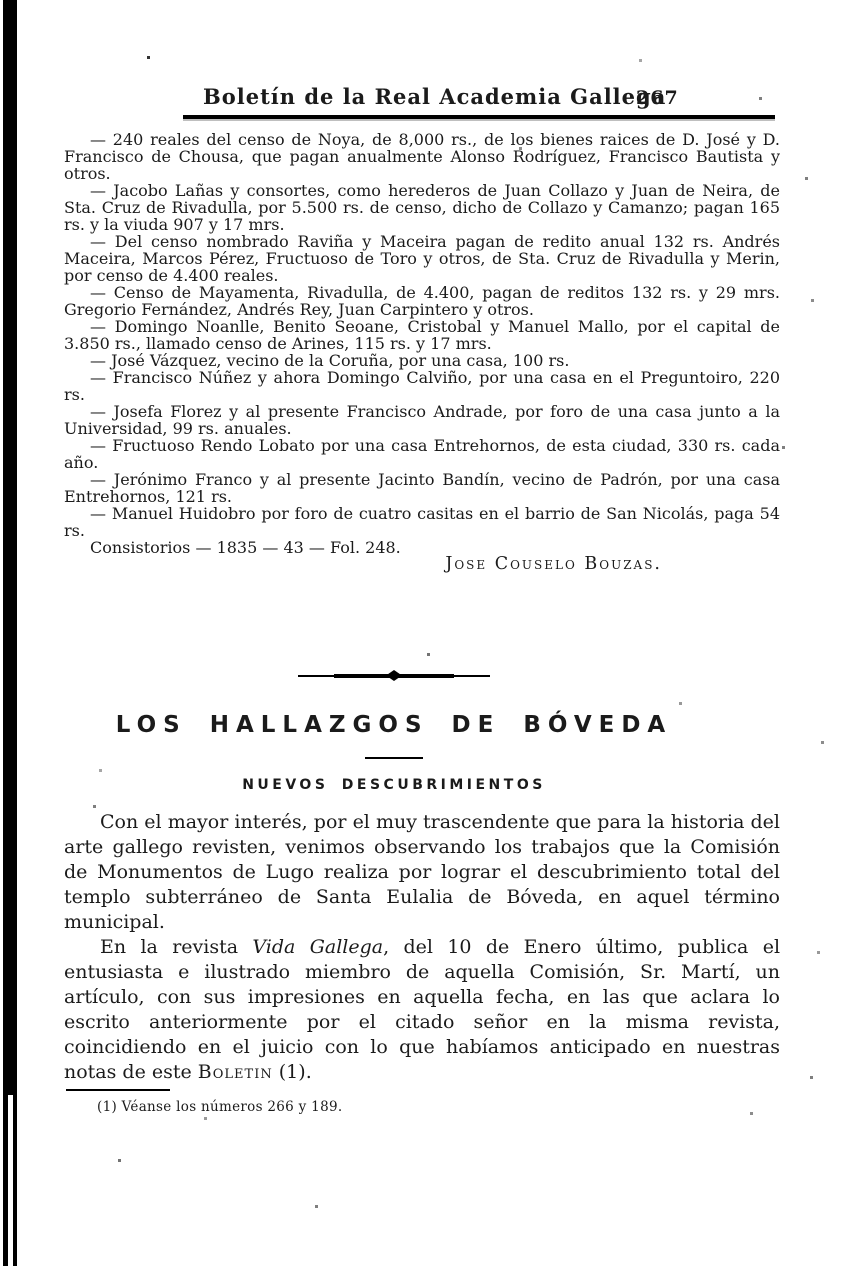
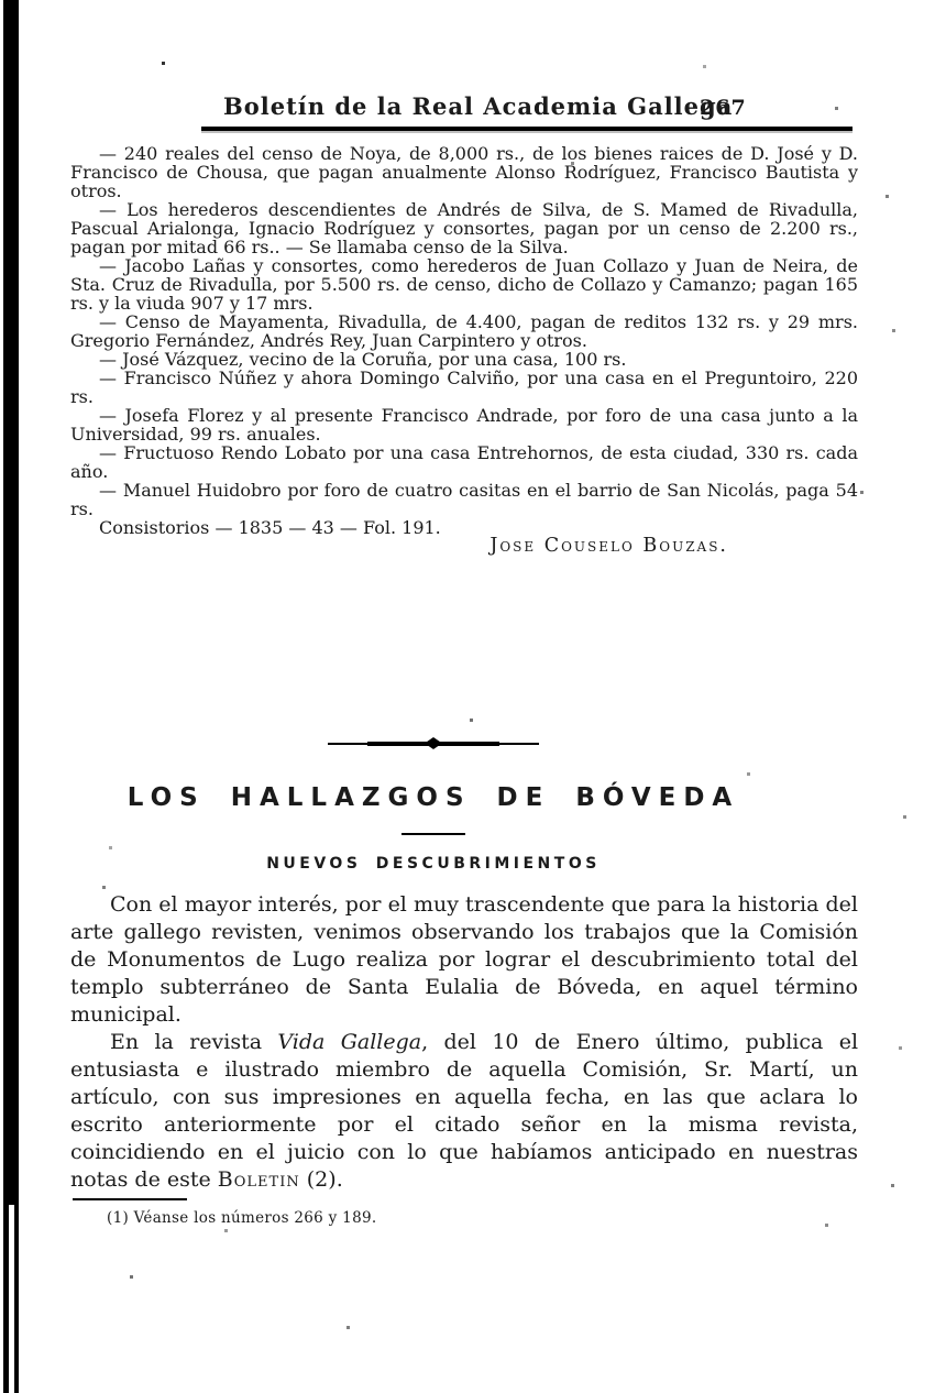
  Boletín de la Real Academia Gallega
  267
  — 240 reales del censo de Noya, de 8,000 rs., de los bienes raices de D. José y D. Francisco de Chousa, que pagan anualmente Alonso Rodríguez, Francisco Bautista y otros.
+ — Los herederos descendientes de Andrés de Silva, de S. Mamed de Rivadulla, Pascual Arialonga, Ignacio Rodríguez y consortes, pagan por un censo de 2.200 rs., pagan por mitad 66 rs.. — Se llamaba censo de la Silva.
  — Jacobo Lañas y consortes, como herederos de Juan Collazo y Juan de Neira, de Sta. Cruz de Rivadulla, por 5.500 rs. de censo, dicho de Collazo y Camanzo; pagan 165 rs. y la viuda 907 y 17 mrs.
- — Del censo nombrado Raviña y Maceira pagan de redito anual 132 rs. Andrés Maceira, Marcos Pérez, Fructuoso de Toro y otros, de Sta. Cruz de Rivadulla y Merin, por censo de 4.400 reales.
  — Censo de Mayamenta, Rivadulla, de 4.400, pagan de reditos 132 rs. y 29 mrs. Gregorio Fernández, Andrés Rey, Juan Carpintero y otros.
- — Domingo Noanlle, Benito Seoane, Cristobal y Manuel Mallo, por el capital de 3.850 rs., llamado censo de Arines, 115 rs. y 17 mrs.
  — José Vázquez, vecino de la Coruña, por una casa, 100 rs.
  — Francisco Núñez y ahora Domingo Calviño, por una casa en el Preguntoiro, 220 rs.
  — Josefa Florez y al presente Francisco Andrade, por foro de una casa junto a la Universidad, 99 rs. anuales.
  — Fructuoso Rendo Lobato por una casa Entrehornos, de esta ciudad, 330 rs. cada año.
- — Jerónimo Franco y al presente Jacinto Bandín, vecino de Padrón, por una casa Entrehornos, 121 rs.
  — Manuel Huidobro por foro de cuatro casitas en el barrio de San Nicolás, paga 54 rs.
- Consistorios — 1835 — 43 — Fol. 248.
+ Consistorios — 1835 — 43 — Fol. 191.
  Jose Couselo Bouzas.
  LOS HALLAZGOS DE BÓVEDA
  NUEVOS DESCUBRIMIENTOS
  Con el mayor interés, por el muy trascendente que para la historia del arte gallego revisten, venimos observando los trabajos que la Comisión de Monumentos de Lugo realiza por lograr el descubrimiento total del templo subterráneo de Santa Eulalia de Bóveda, en aquel término municipal.
- En la revista Vida Gallega, del 10 de Enero último, publica el entusiasta e ilustrado miembro de aquella Comisión, Sr. Martí, un artículo, con sus impresiones en aquella fecha, en las que aclara lo escrito anteriormente por el citado señor en la misma revista, coincidiendo en el juicio con lo que habíamos anticipado en nuestras notas de este Boletin (1).
+ En la revista Vida Gallega, del 10 de Enero último, publica el entusiasta e ilustrado miembro de aquella Comisión, Sr. Martí, un artículo, con sus impresiones en aquella fecha, en las que aclara lo escrito anteriormente por el citado señor en la misma revista, coincidiendo en el juicio con lo que habíamos anticipado en nuestras notas de este Boletin (2).
  (1) Véanse los números 266 y 189.
